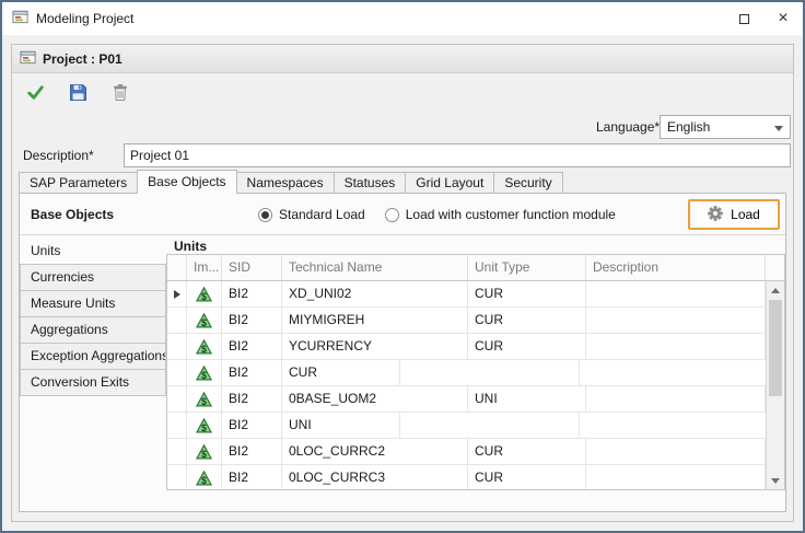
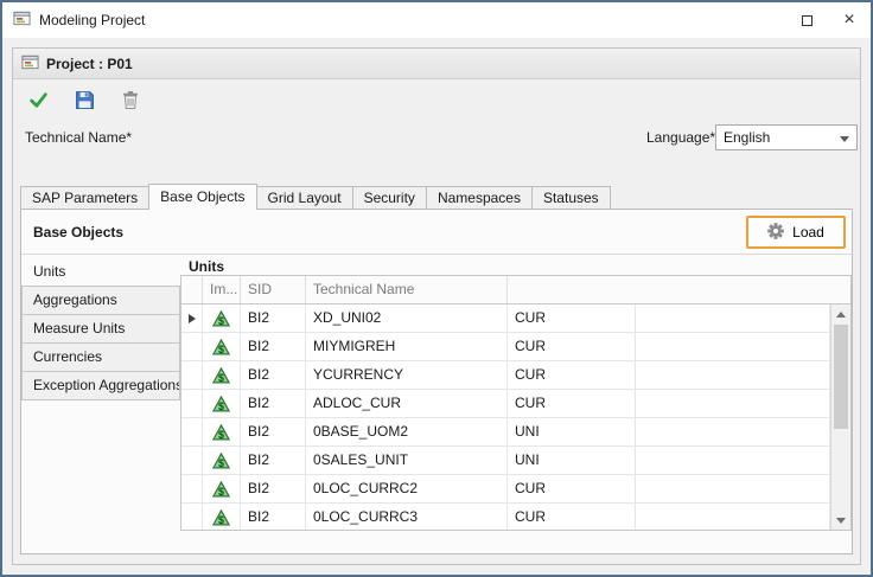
  Modeling Project
  ×
  Project : P01
+ Technical Name*
  Language*
  English
- Description*
- Project 01
  SAP Parameters
  Base Objects
- Namespaces
+ Grid Layout
- Statuses
+ Security
- Grid Layout
+ Namespaces
- Security
+ Statuses
  Base Objects
- Standard Load
- Load with customer function module
  Load
  Units
- Currencies
+ Aggregations
  Measure Units
- Aggregations
+ Currencies
  Exception Aggregation
- Conversion Exits
  Units
  Im...
  SID
  Technical Name
- Unit Type
- Description
  $
  BI2
  XD_UNI02
  CUR
  $
  BI2
  MIYMIGREH
  CUR
  $
  BI2
  YCURRENCY
  CUR
  $
  BI2
+ ADLOC_CUR
  CUR
  $
  BI2
  0BASE_UOM2
  UNI
  $
  BI2
+ 0SALES_UNIT
  UNI
  $
  BI2
  0LOC_CURRC2
  CUR
  $
  BI2
  0LOC_CURRC3
  CUR
